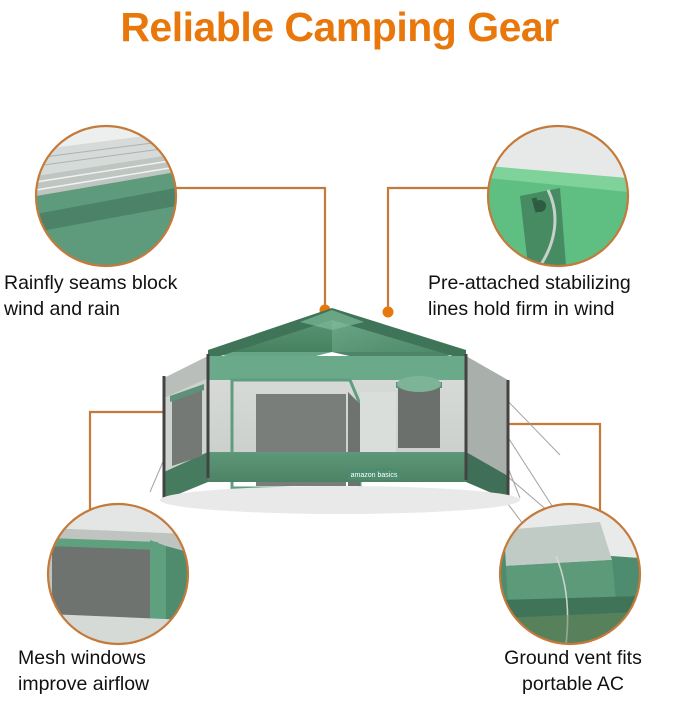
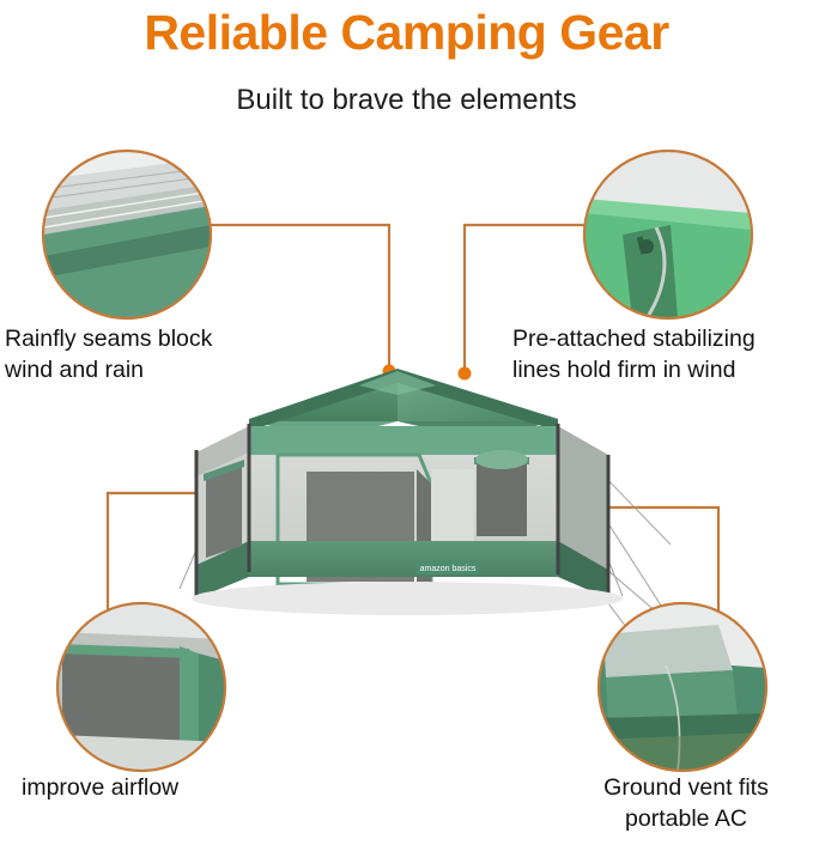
  Reliable Camping Gear
+ Built to brave the elements
  Rainfly seams block
  wind and rain
  Pre-attached stabilizing
  lines hold firm in wind
- Mesh windows
  improve airflow
  Ground vent fits
  portable AC
